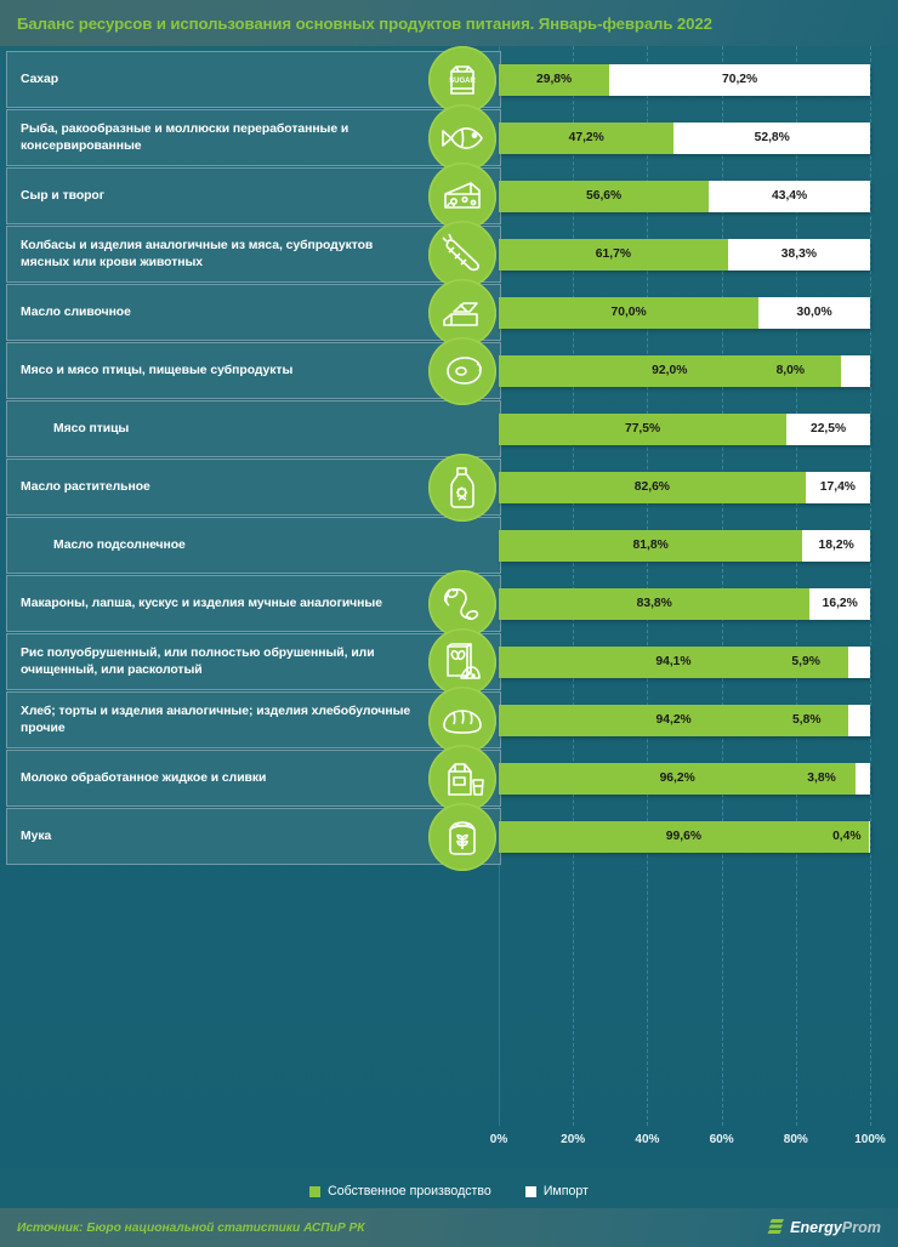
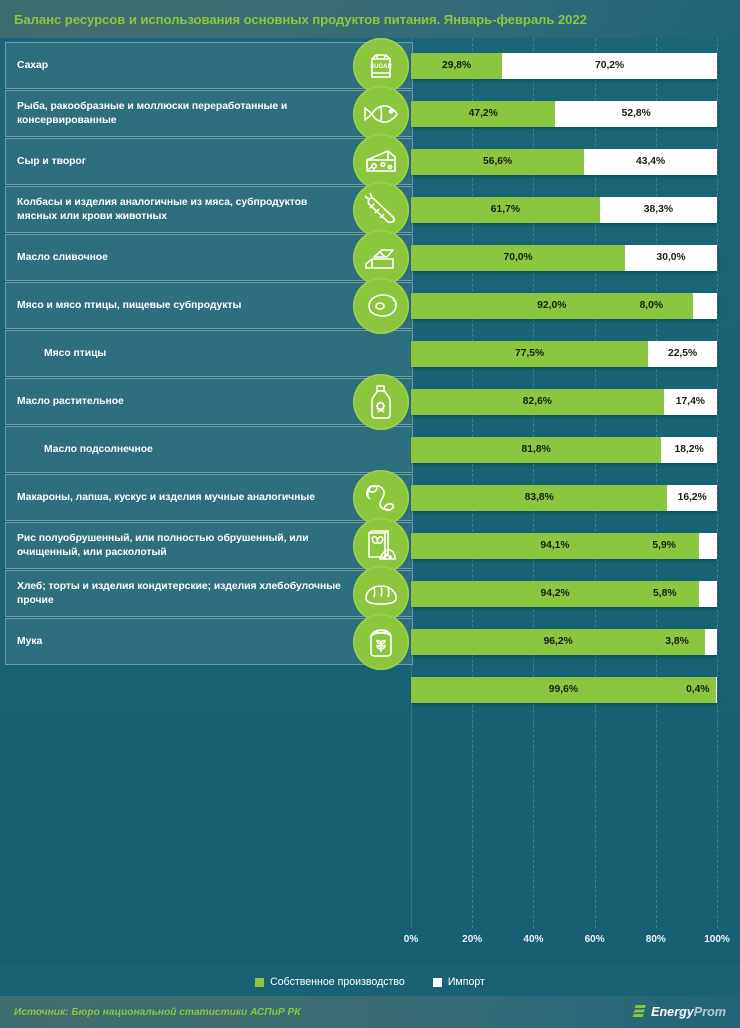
  Баланс ресурсов и использования основных продуктов питания. Январь-февраль 2022
  Сахар
  Рыба, ракообразные и моллюски переработанные и консервированные
  Сыр и творог
  Колбасы и изделия аналогичные из мяса, субпродуктов мясных или крови животных
  Масло сливочное
  Мясо и мясо птицы, пищевые субпродукты
  Мясо птицы
  Масло растительное
  Масло подсолнечное
  Макароны, лапша, кускус и изделия мучные аналогичные
  Рис полуобрушенный, или полностью обрушенный, или очищенный, или расколотый
- Хлеб; торты и изделия аналогичные; изделия хлебобулочные прочие
+ Хлеб; торты и изделия кондитерские; изделия хлебобулочные прочие
- Молоко обработанное жидкое и сливки
  Мука
  29,8%
  70,2%
  47,2%
  52,8%
  56,6%
  43,4%
  61,7%
  38,3%
  70,0%
  30,0%
  92,0%
  8,0%
  77,5%
  22,5%
  82,6%
  17,4%
  81,8%
  18,2%
  83,8%
  16,2%
  94,1%
  5,9%
  94,2%
  5,8%
  96,2%
  3,8%
  99,6%
  0,4%
  0%
  20%
  40%
  60%
  80%
  100%
  Собственное производство
  Импорт
  Источник: Бюро национальной статистики АСПиР РК
  EnergyProm
